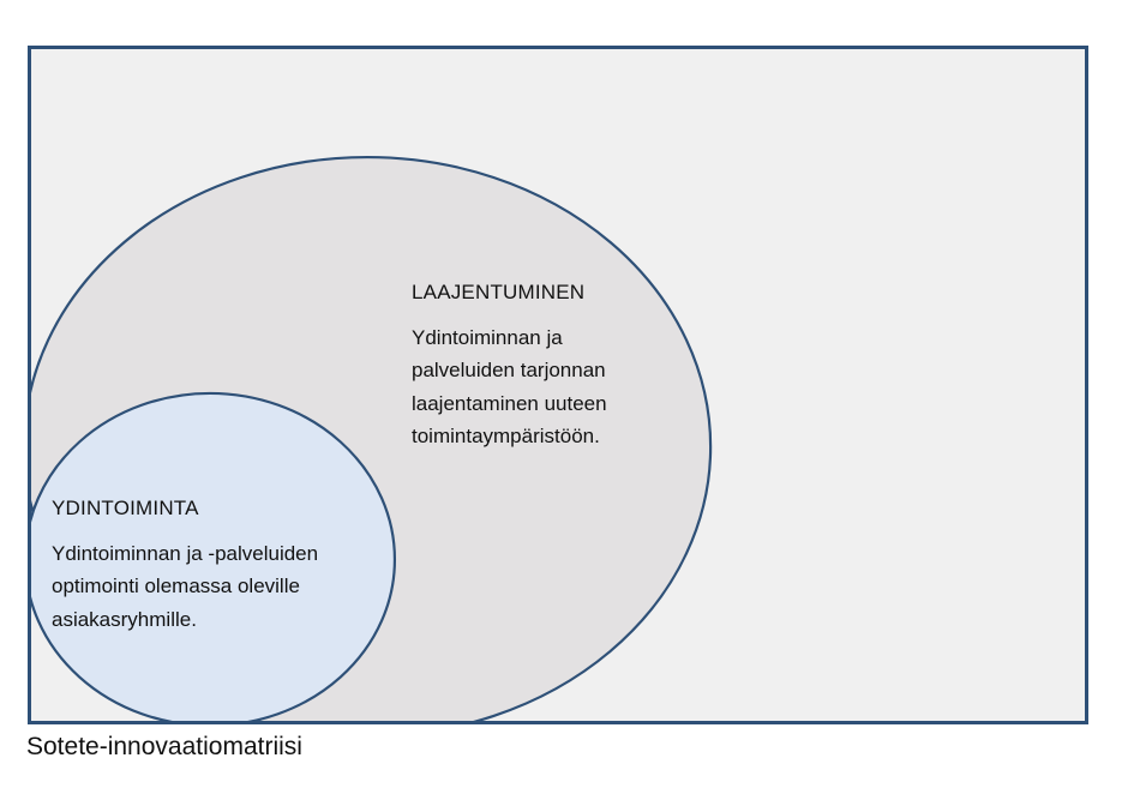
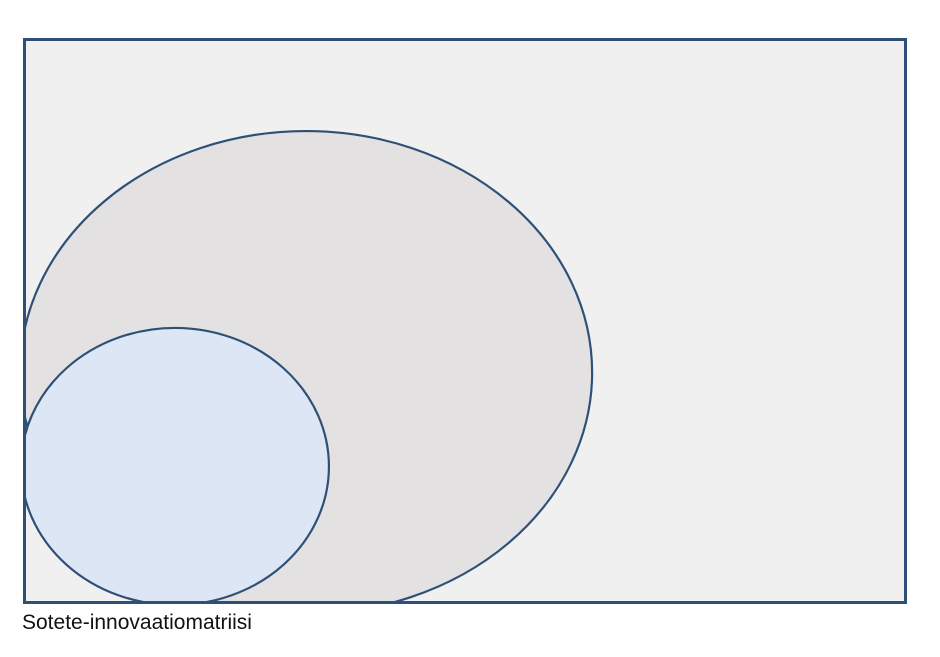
- LAAJENTUMINEN
- Ydintoiminnan ja
- palveluiden tarjonnan
- laajentaminen uuteen
- toimintaympäristöön.
- YDINTOIMINTA
- Ydintoiminnan ja -palveluiden
- optimointi olemassa oleville
- asiakasryhmille.
  Sotete-innovaatiomatriisi
